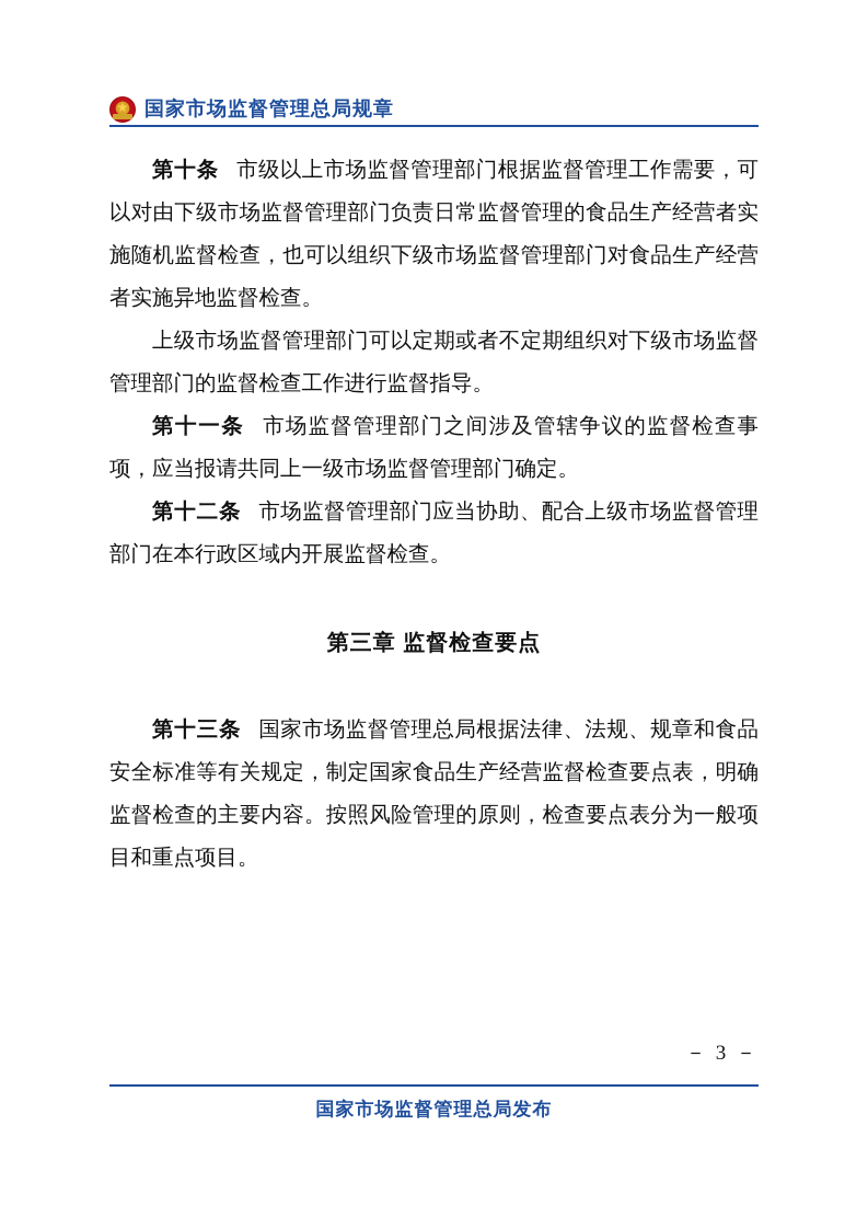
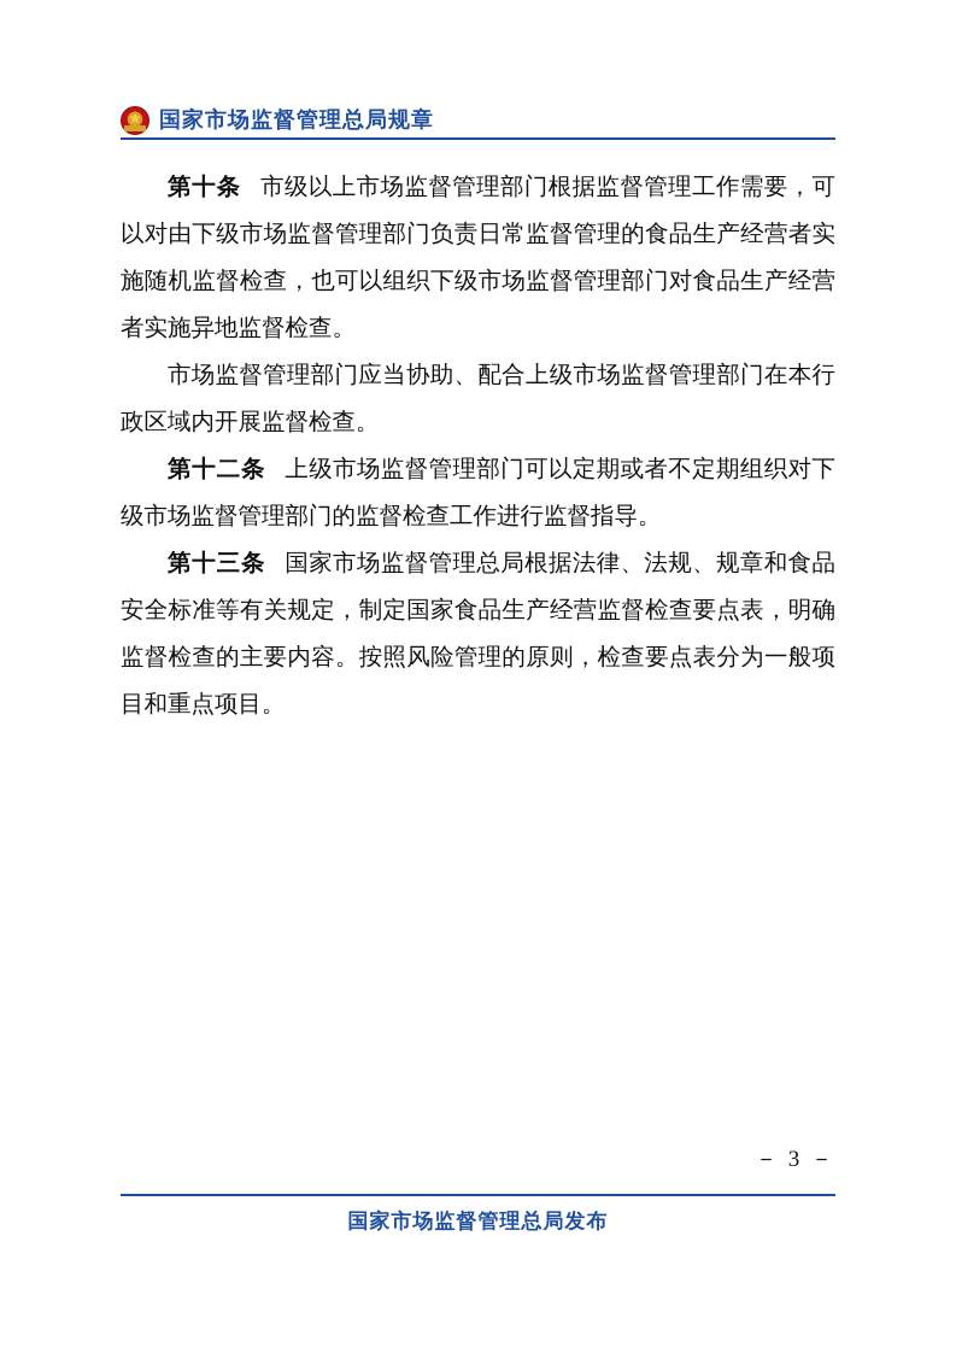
  国家市场监督管理总局规章
  第十条 市级以上市场监督管理部门根据监督管理工作需要，可以对由下级市场监督管理部门负责日常监督管理的食品生产经营者实施随机监督检查，也可以组织下级市场监督管理部门对食品生产经营者实施异地监督检查。
- 上级市场监督管理部门可以定期或者不定期组织对下级市场监督管理部门的监督检查工作进行监督指导。
+ 市场监督管理部门应当协助、配合上级市场监督管理部门在本行政区域内开展监督检查。
- 第十一条 市场监督管理部门之间涉及管辖争议的监督检查事项，应当报请共同上一级市场监督管理部门确定。
- 第十二条 市场监督管理部门应当协助、配合上级市场监督管理部门在本行政区域内开展监督检查。
+ 第十二条 上级市场监督管理部门可以定期或者不定期组织对下级市场监督管理部门的监督检查工作进行监督指导。
- 第三章 监督检查要点
  第十三条 国家市场监督管理总局根据法律、法规、规章和食品安全标准等有关规定，制定国家食品生产经营监督检查要点表，明确监督检查的主要内容。按照风险管理的原则，检查要点表分为一般项目和重点项目。
  － 3 －
  国家市场监督管理总局发布
